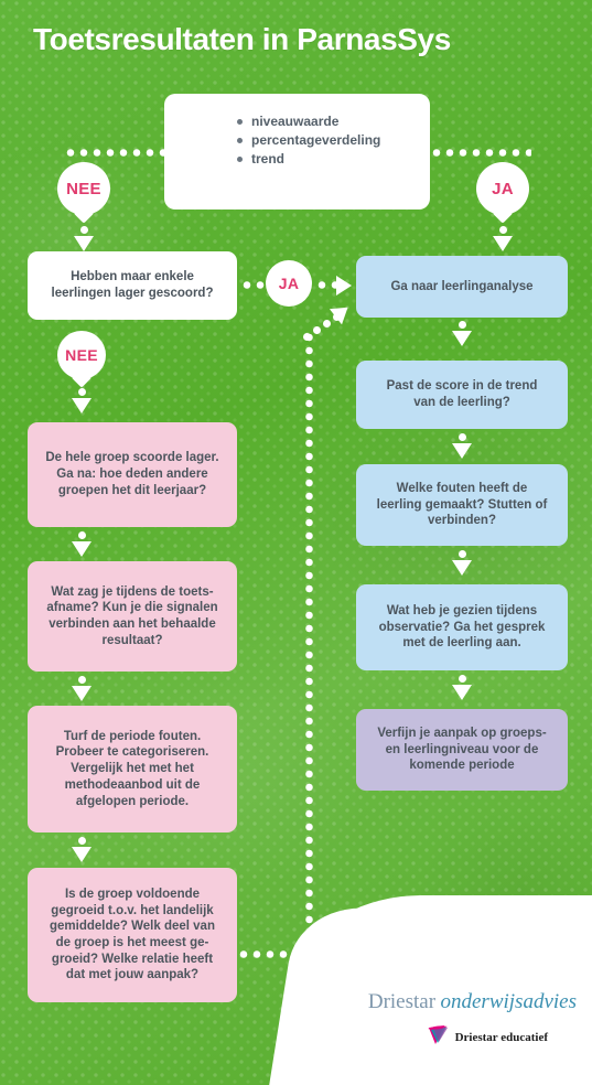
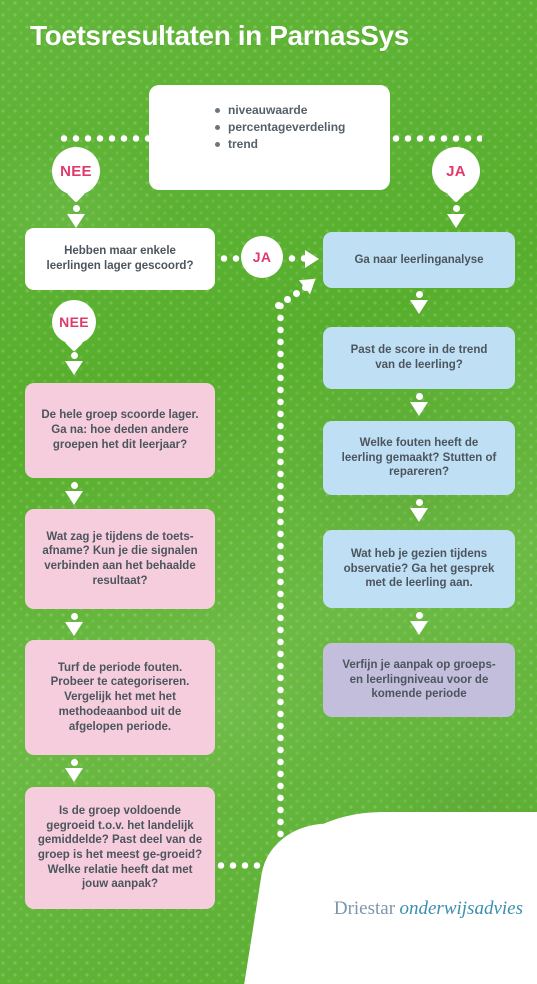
  Toetsresultaten in ParnasSys
  niveauwaarde
  percentageverdeling
  trend
  NEE
  JA
  Hebben maar enkele leerlingen lager gescoord?
  NEE
  De hele groep scoorde lager. Ga na: hoe deden andere groepen het dit leerjaar?
  Wat zag je tijdens de toets-afname? Kun je die signalen verbinden aan het behaalde resultaat?
  Turf de periode fouten. Probeer te categoriseren. Vergelijk het met het methodeaanbod uit de afgelopen periode.
- Is de groep voldoende gegroeid t.o.v. het landelijk gemiddelde? Welk deel van de groep is het meest ge-groeid? Welke relatie heeft dat met jouw aanpak?
+ Is de groep voldoende gegroeid t.o.v. het landelijk gemiddelde? Past deel van de groep is het meest ge-groeid? Welke relatie heeft dat met jouw aanpak?
  JA
  Ga naar leerlinganalyse
  Past de score in de trend van de leerling?
- Welke fouten heeft de leerling gemaakt? Stutten of verbinden?
+ Welke fouten heeft de leerling gemaakt? Stutten of repareren?
  Wat heb je gezien tijdens observatie? Ga het gesprek met de leerling aan.
  Verfijn je aanpak op groeps- en leerlingniveau voor de komende periode
  Driestar onderwijsadvies
- Driestar educatief
